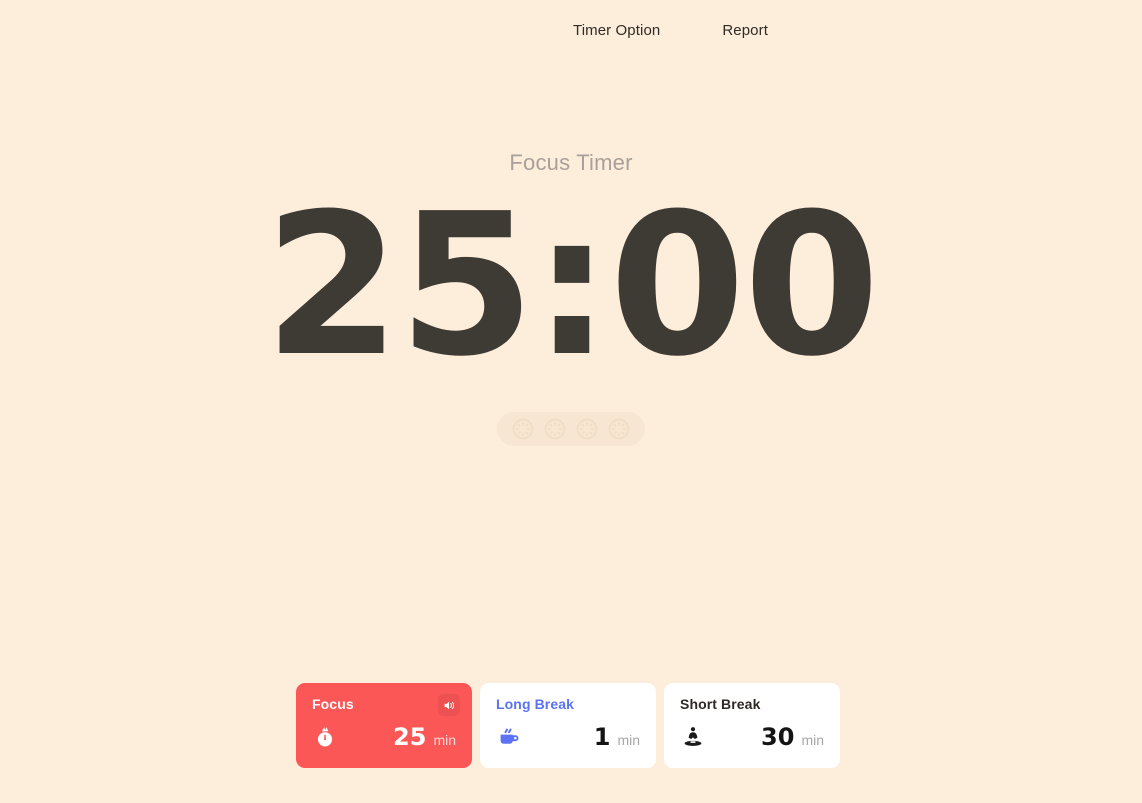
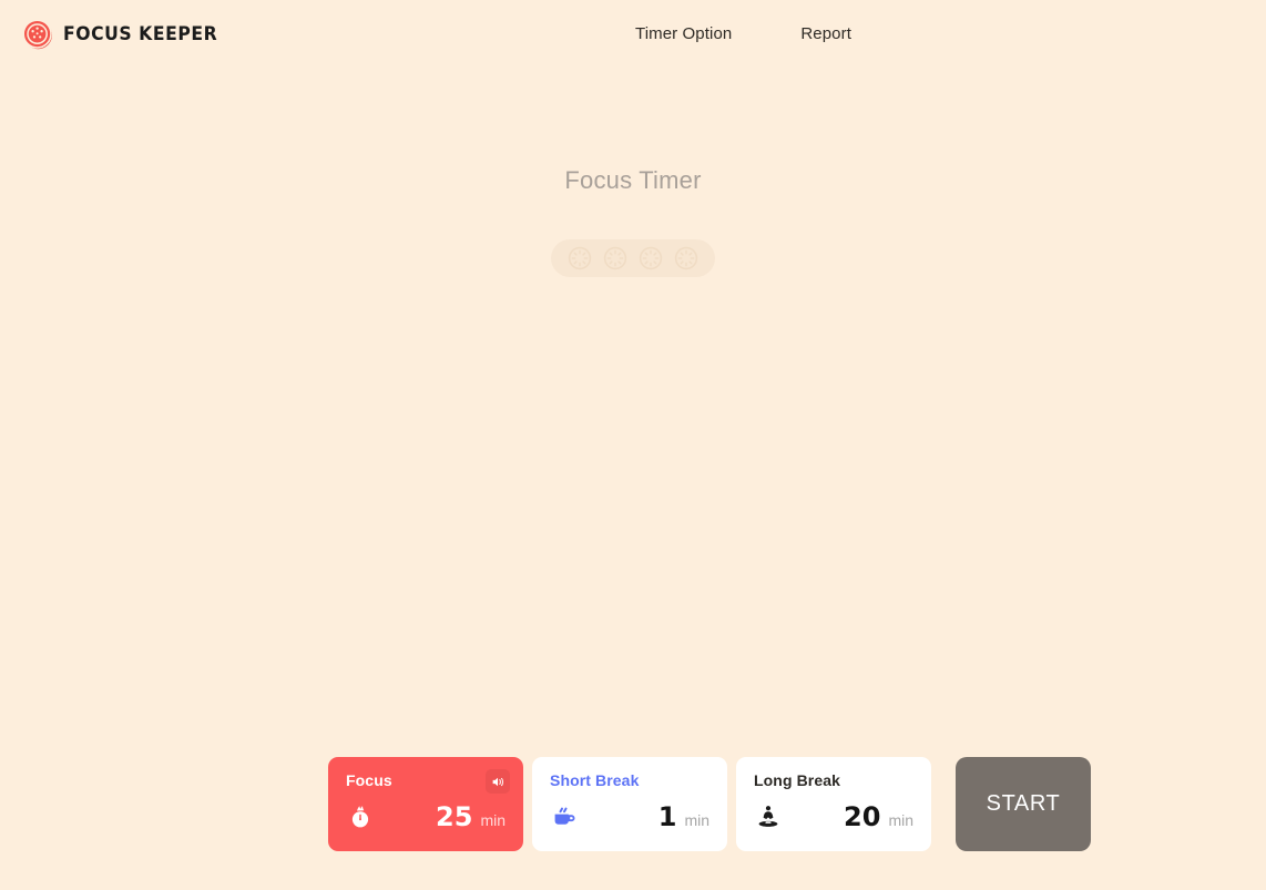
+ FOCUS KEEPER
  Timer Option
  Report
  Focus Timer
- 25:00
  Focus
  25
  min
- Long Break
+ Short Break
  1
  min
- Short Break
+ Long Break
- 30
+ 20
  min
+ START
